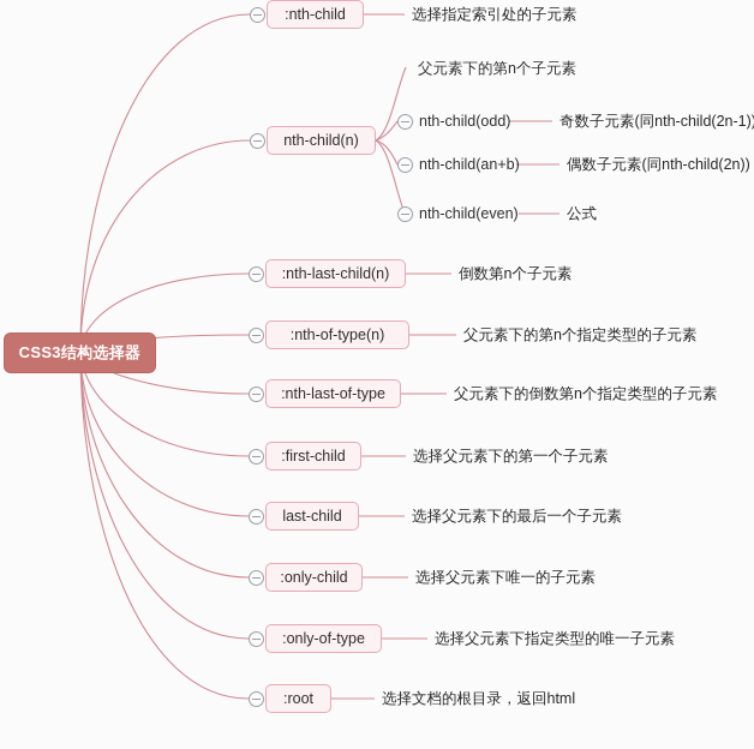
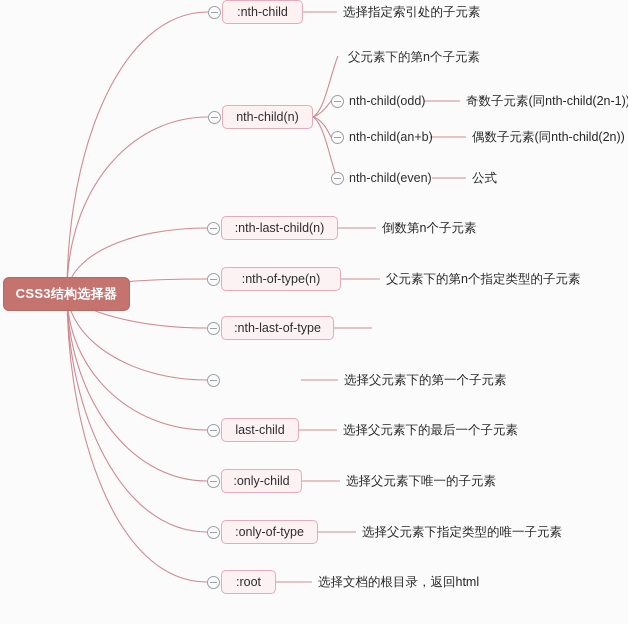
  CSS3结构选择器
  :nth-child
  选择指定索引处的子元素
  nth-child(n)
  父元素下的第n个子元素
  nth-child(odd)
  奇数子元素(同nth-child(2n-1)
  nth-child(an+b)
  偶数子元素(同nth-child(2n))
  nth-child(even)
  公式
  :nth-last-child(n)
  倒数第n个子元素
  :nth-of-type(n)
  父元素下的第n个指定类型的子元素
  :nth-last-of-type
- 父元素下的倒数第n个指定类型的子元素
- :first-child
  选择父元素下的第一个子元素
  last-child
  选择父元素下的最后一个子元素
  :only-child
  选择父元素下唯一的子元素
  :only-of-type
  选择父元素下指定类型的唯一子元素
  :root
  选择文档的根目录，返回html
